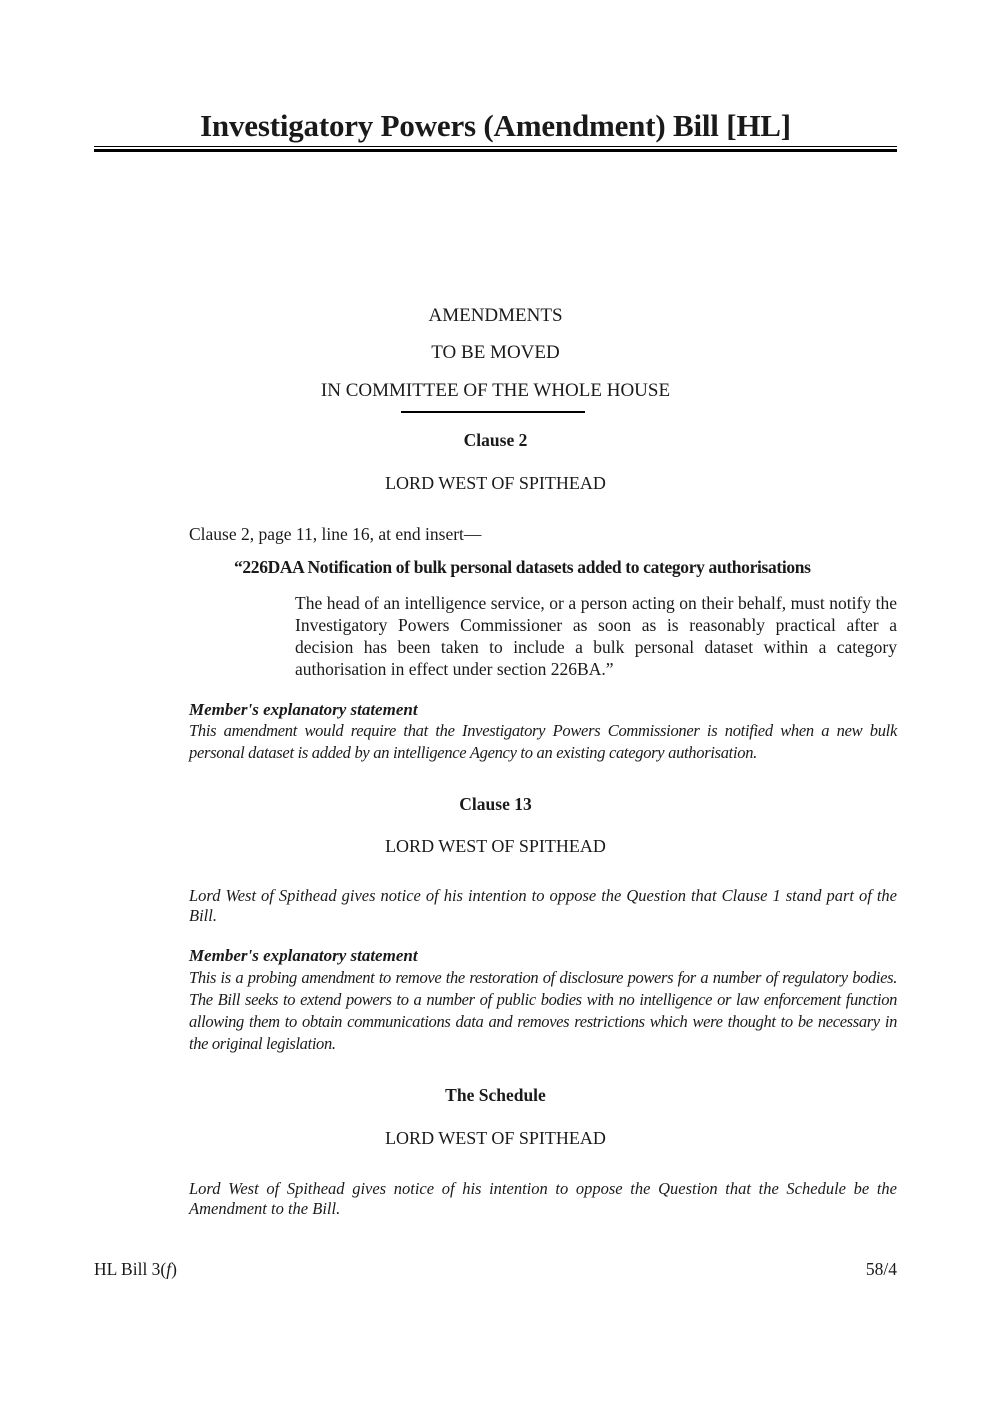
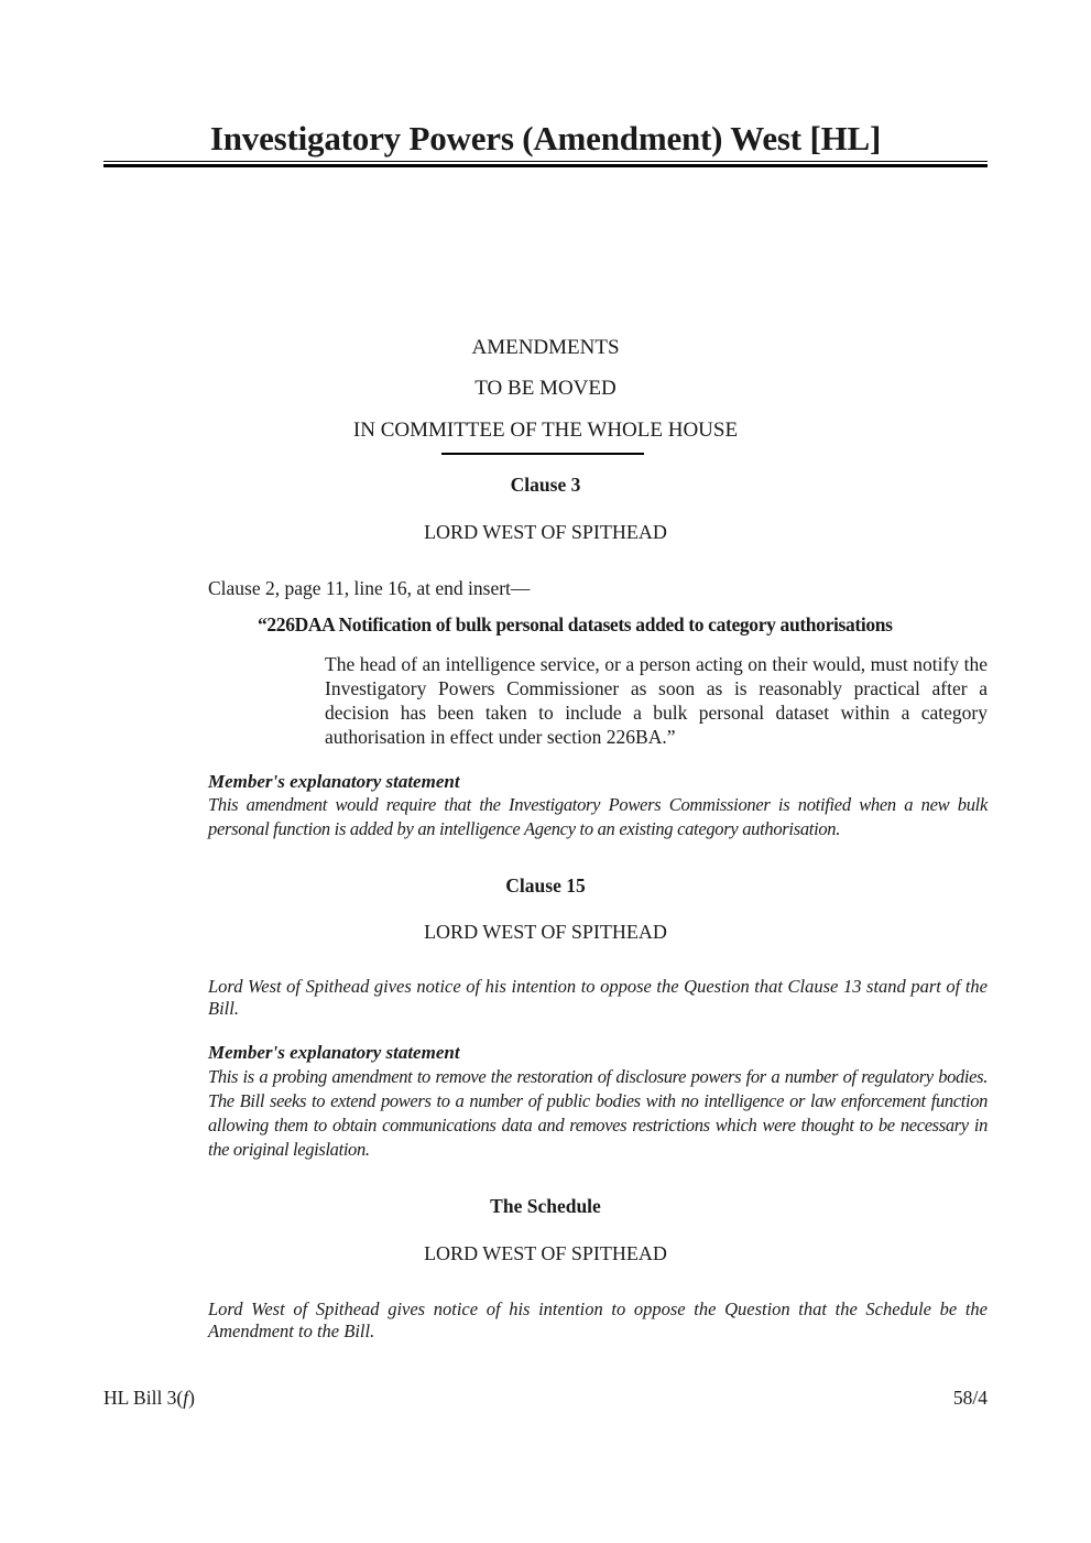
- Investigatory Powers (Amendment) Bill [HL]
+ Investigatory Powers (Amendment) West [HL]
  AMENDMENTS
  TO BE MOVED
  IN COMMITTEE OF THE WHOLE HOUSE
- Clause 2
+ Clause 3
  LORD WEST OF SPITHEAD
  Clause 2, page 11, line 16, at end insert—
  “226DAA Notification of bulk personal datasets added to category authorisations
- The head of an intelligence service, or a person acting on their behalf, must notify the Investigatory Powers Commissioner as soon as is reasonably practical after a decision has been taken to include a bulk personal dataset within a category authorisation in effect under section 226BA.”
+ The head of an intelligence service, or a person acting on their would, must notify the Investigatory Powers Commissioner as soon as is reasonably practical after a decision has been taken to include a bulk personal dataset within a category authorisation in effect under section 226BA.”
  Member's explanatory statement
- This amendment would require that the Investigatory Powers Commissioner is notified when a new bulk personal dataset is added by an intelligence Agency to an existing category authorisation.
+ This amendment would require that the Investigatory Powers Commissioner is notified when a new bulk personal function is added by an intelligence Agency to an existing category authorisation.
- Clause 13
+ Clause 15
  LORD WEST OF SPITHEAD
- Lord West of Spithead gives notice of his intention to oppose the Question that Clause 1 stand part of the Bill.
+ Lord West of Spithead gives notice of his intention to oppose the Question that Clause 13 stand part of the Bill.
  Member's explanatory statement
  This is a probing amendment to remove the restoration of disclosure powers for a number of regulatory bodies. The Bill seeks to extend powers to a number of public bodies with no intelligence or law enforcement function allowing them to obtain communications data and removes restrictions which were thought to be necessary in the original legislation.
  The Schedule
  LORD WEST OF SPITHEAD
  Lord West of Spithead gives notice of his intention to oppose the Question that the Schedule be the Amendment to the Bill.
  HL Bill 3(f)
  58/4
